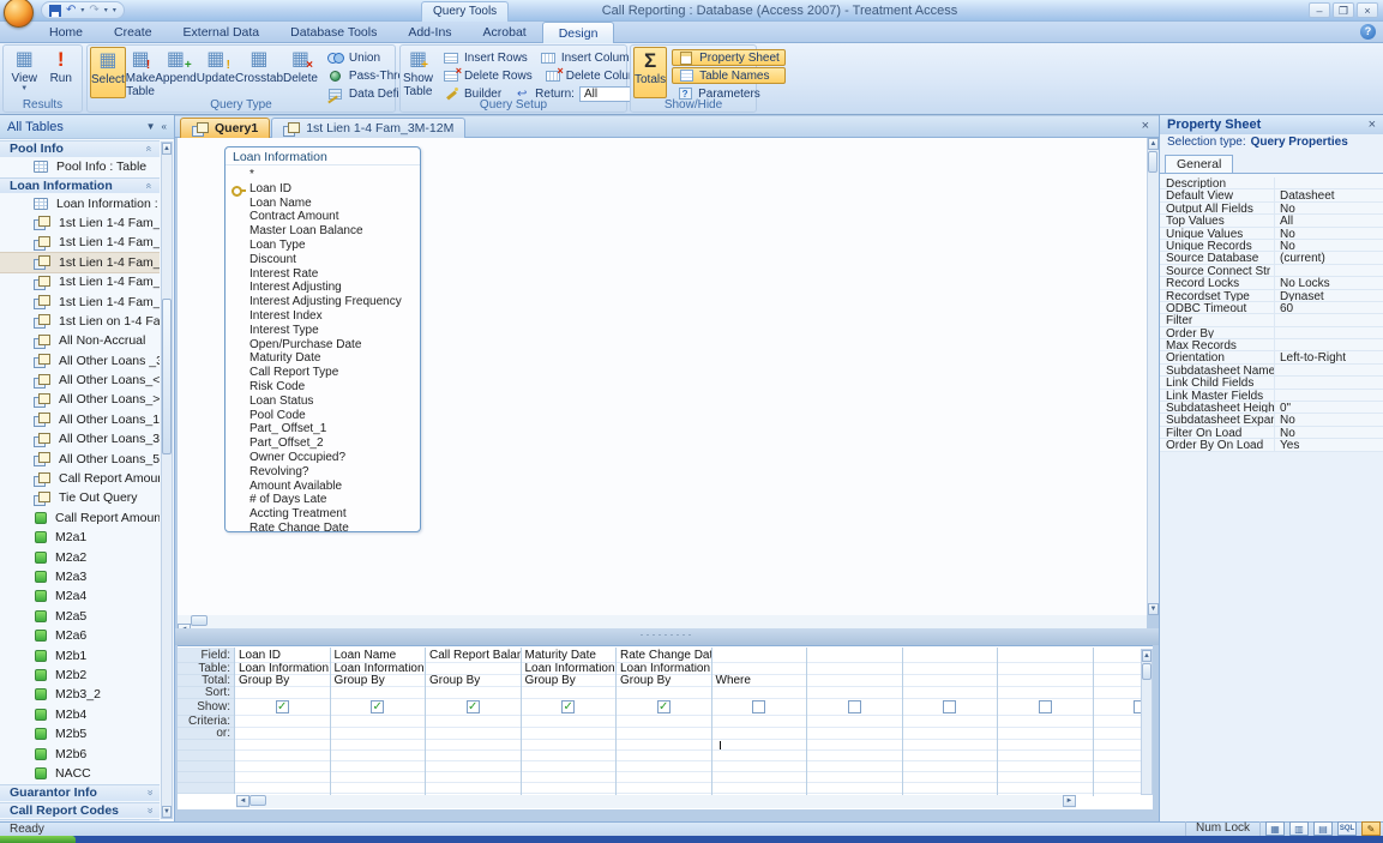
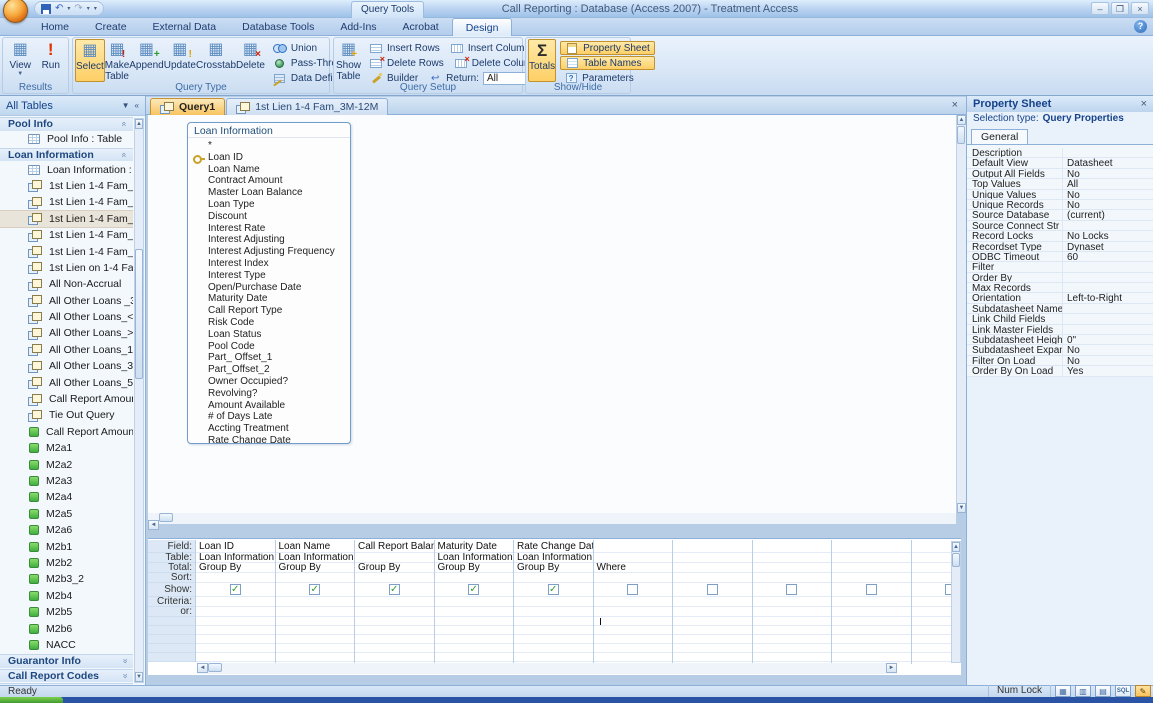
  ↶
  ↷
  Query Tools
  Call Reporting : Database (Access 2007) - Treatment Access
  –
  ❐
  ×
  Home
  Create
  External Data
  Database Tools
  Add-Ins
  Acrobat
  Design
  ?
  ▦
  View
  !
  Run
  Results
  ▦
  Select
  ▦
  !
  Make Table
  ▦
  +
  Append
  ▦
  !
  Update
  ▦
  Crosstab
  ▦
  ×
  Delete
  Union
  Query Type
  ▦
  +
  Show Table
  Insert Rows
  Insert Colum
  Delete Rows
  Delete Colu
  Builder
  ↩
  Return:
  All
  Query Setup
  Σ
  Totals
  Property Sheet
  Table Names
  ?
  Parameters
  Show/Hide
  All Tables
  ▼
  «
  Pool Info
  Pool Info : Table
  Loan Information
  Loan Information :
  1st Lien 1-4 Fam_
  1st Lien 1-4 Fam_
  1st Lien 1-4 Fam_
  1st Lien 1-4 Fam_
  1st Lien 1-4 Fam_
  1st Lien on 1-4 Fa
  All Non-Accrual
  All Other Loans _
  All Other Loans_<
  All Other Loans_>
  All Other Loans_1
  All Other Loans_3
  All Other Loans_5
  Call Report Amou
  Tie Out Query
  Call Report Amoun
  M2a1
  M2a2
  M2a3
  M2a4
  M2a5
  M2a6
  M2b1
  M2b2
  M2b3_2
  M2b4
  M2b5
  M2b6
  NACC
  Guarantor Info
  Call Report Codes
  Query1
  1st Lien 1-4 Fam_3M-12M
  ×
  Loan Information
  *
  Loan ID
  Loan Name
  Contract Amount
  Master Loan Balance
  Loan Type
  Discount
  Interest Rate
  Interest Adjusting
  Interest Adjusting Frequency
  Interest Index
  Interest Type
  Open/Purchase Date
  Maturity Date
  Call Report Type
  Risk Code
  Loan Status
  Pool Code
  Part_ Offset_1
  Part_Offset_2
  Owner Occupied?
  Revolving?
  Amount Available
  # of Days Late
  Accting Treatment
  Rate Change Date
- ·········
  Field:
  Table:
  Total:
  Sort:
  Show:
  Criteria:
  or:
  Loan ID
  Loan Information
  Group By
  ✓
  Loan Name
  Loan Information
  Group By
  ✓
  Call Report Bala
  Group By
  ✓
  Maturity Date
  Loan Information
  Group By
  ✓
  Rate Change Da
  Loan Information
  Group By
  ✓
  Where
  Property Sheet
  ×
  Selection type: Query Properties
  General
  Description
  Default View
  Datasheet
  Output All Fields
  No
  Top Values
  All
  Unique Values
  No
  Unique Records
  No
  Source Database
  (current)
  Source Connect Str
  Record Locks
  No Locks
  Recordset Type
  Dynaset
  ODBC Timeout
  60
  Filter
  Order By
  Max Records
  Orientation
  Left-to-Right
  Subdatasheet Name
  Link Child Fields
  Link Master Fields
  Subdatasheet Heigh
  0"
  Subdatasheet Expa
  No
  Filter On Load
  No
  Order By On Load
  Yes
  Ready
  Num Lock
  ▦
  ▥
  ▤
  ✎
